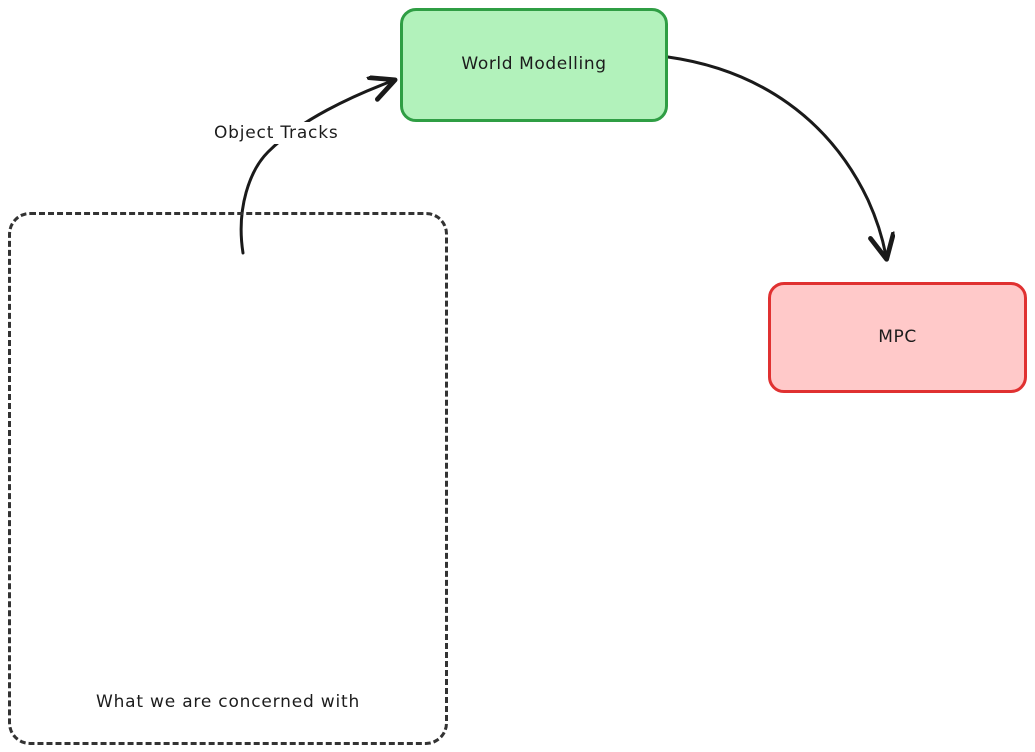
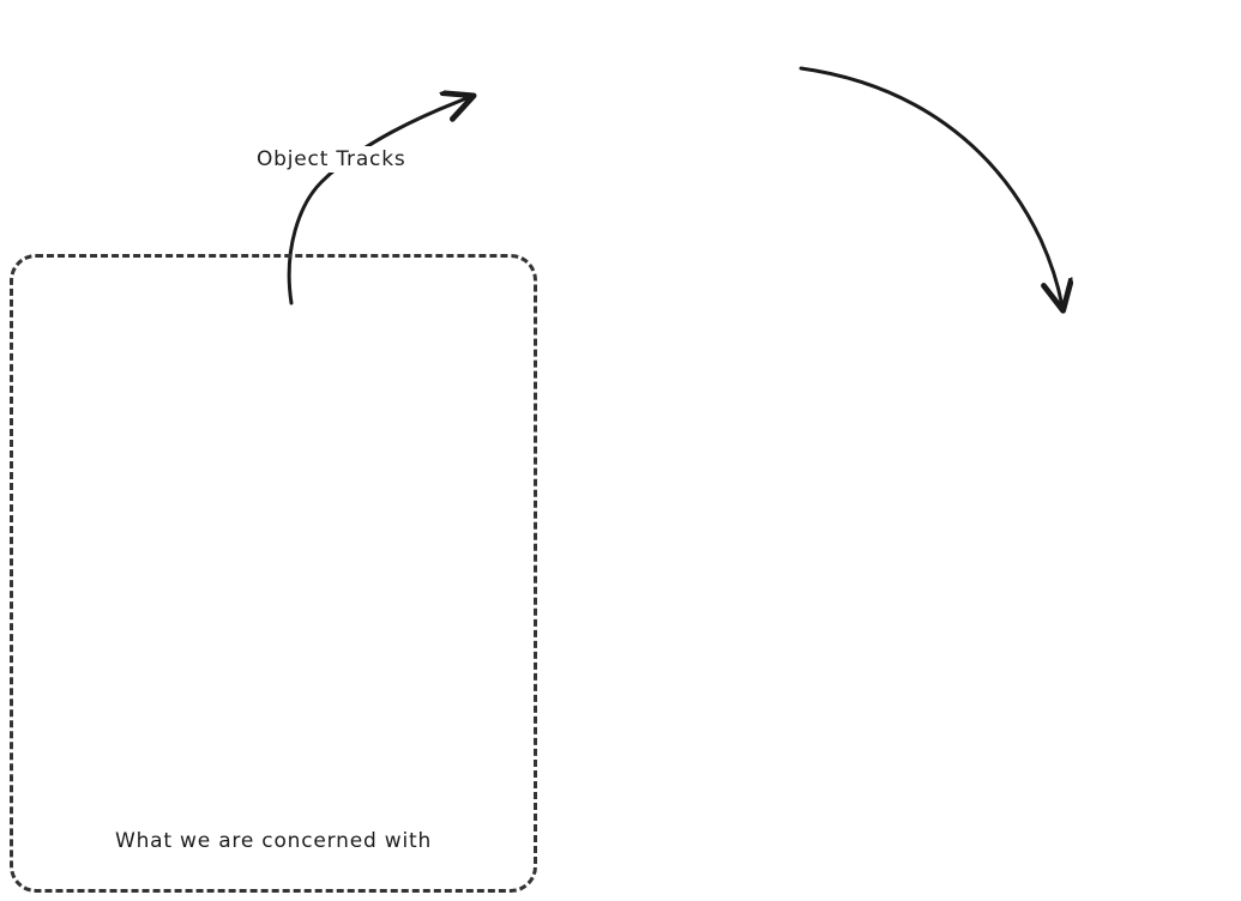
- World Modelling
- MPC
  Object Tracks
  What we are concerned with
